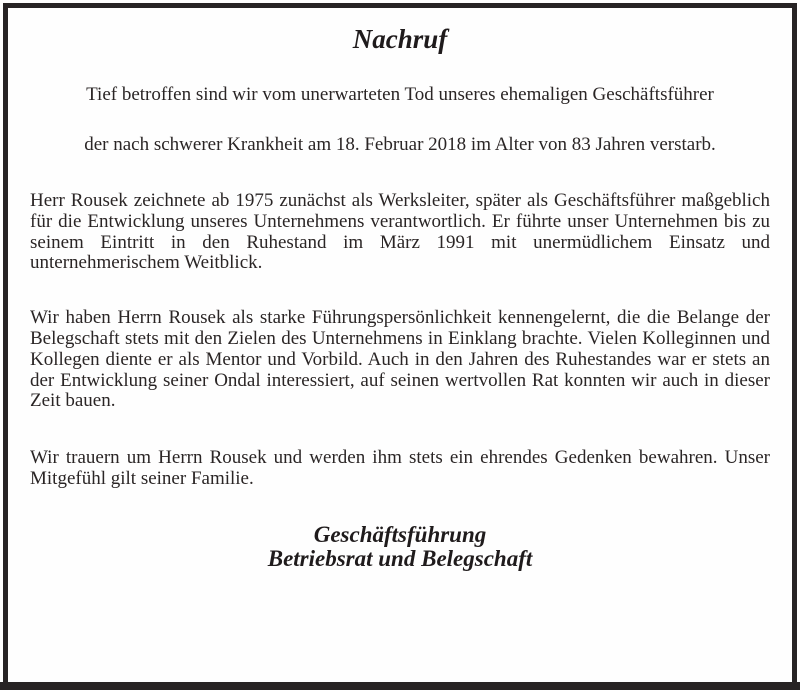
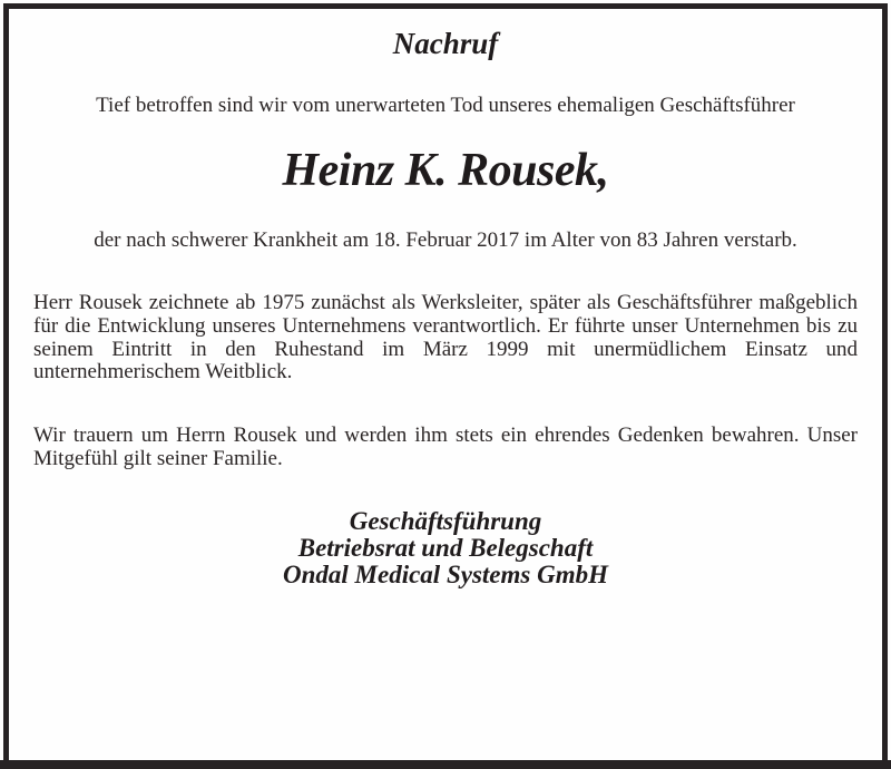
  Nachruf
  Tief betroffen sind wir vom unerwarteten Tod unseres ehemaligen Geschäftsführer
+ Heinz K. Rousek,
- der nach schwerer Krankheit am 18. Februar 2018 im Alter von 83 Jahren verstarb.
+ der nach schwerer Krankheit am 18. Februar 2017 im Alter von 83 Jahren verstarb.
- Herr Rousek zeichnete ab 1975 zunächst als Werksleiter, später als Geschäftsführer maßgeblich für die Entwicklung unseres Unternehmens verantwortlich. Er führte unser Unternehmen bis zu seinem Eintritt in den Ruhestand im März 1991 mit unermüdlichem Einsatz und unternehmerischem Weitblick.
+ Herr Rousek zeichnete ab 1975 zunächst als Werksleiter, später als Geschäftsführer maßgeblich für die Entwicklung unseres Unternehmens verantwortlich. Er führte unser Unternehmen bis zu seinem Eintritt in den Ruhestand im März 1999 mit unermüdlichem Einsatz und unternehmerischem Weitblick.
- Wir haben Herrn Rousek als starke Führungspersönlichkeit kennengelernt, die die Belange der Belegschaft stets mit den Zielen des Unternehmens in Einklang brachte. Vielen Kolleginnen und Kollegen diente er als Mentor und Vorbild. Auch in den Jahren des Ruhestandes war er stets an der Entwicklung seiner Ondal interessiert, auf seinen wertvollen Rat konnten wir auch in dieser Zeit bauen.
  Wir trauern um Herrn Rousek und werden ihm stets ein ehrendes Gedenken bewahren. Unser Mitgefühl gilt seiner Familie.
  Geschäftsführung
  Betriebsrat und Belegschaft
+ Ondal Medical Systems GmbH
